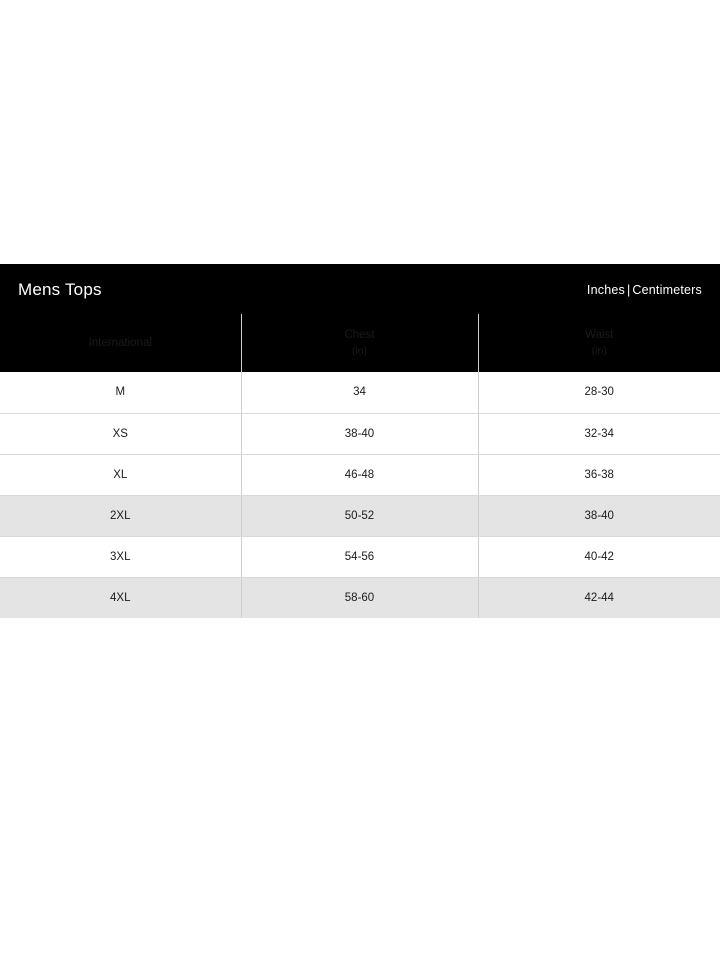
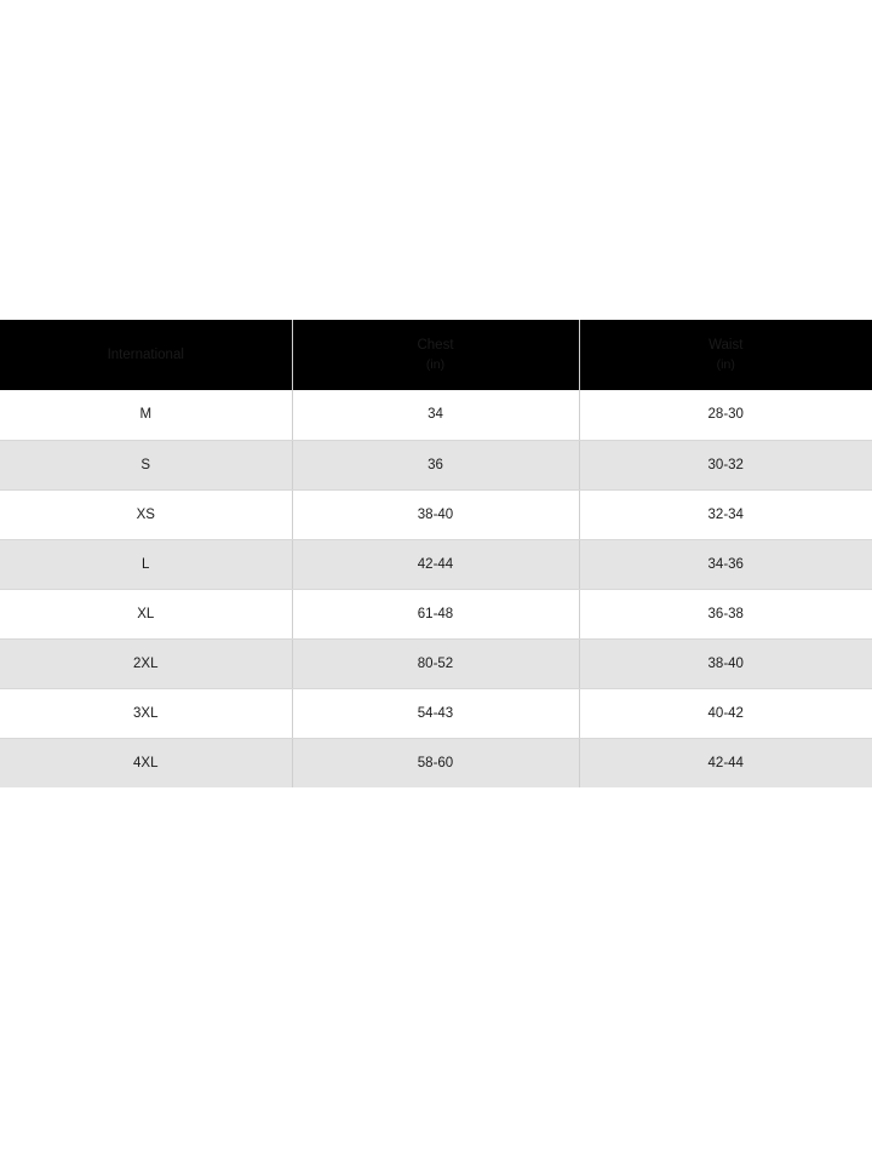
- Mens Tops
- Inches | Centimeters
  International	Chest (in)	Waist
  M	34	28-30
+ S	36	30-32
  XS	38-40	32-34
+ L	42-44	34-36
- XL	46-48	36-38
+ XL	61-48	36-38
- 2XL	50-52	38-40
+ 2XL	80-52	38-40
- 3XL	54-56	40-42
+ 3XL	54-43	40-42
  4XL	58-60	42-44
